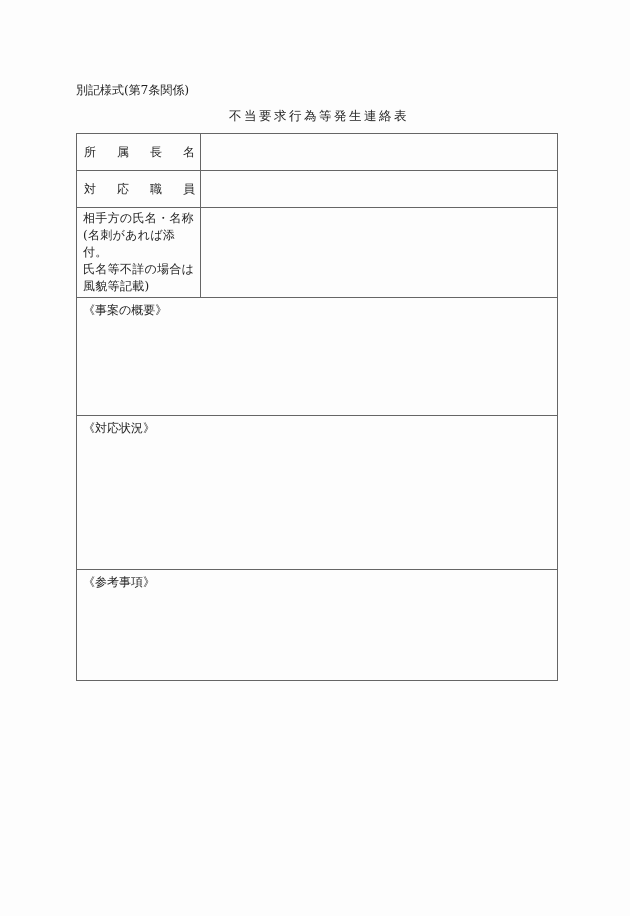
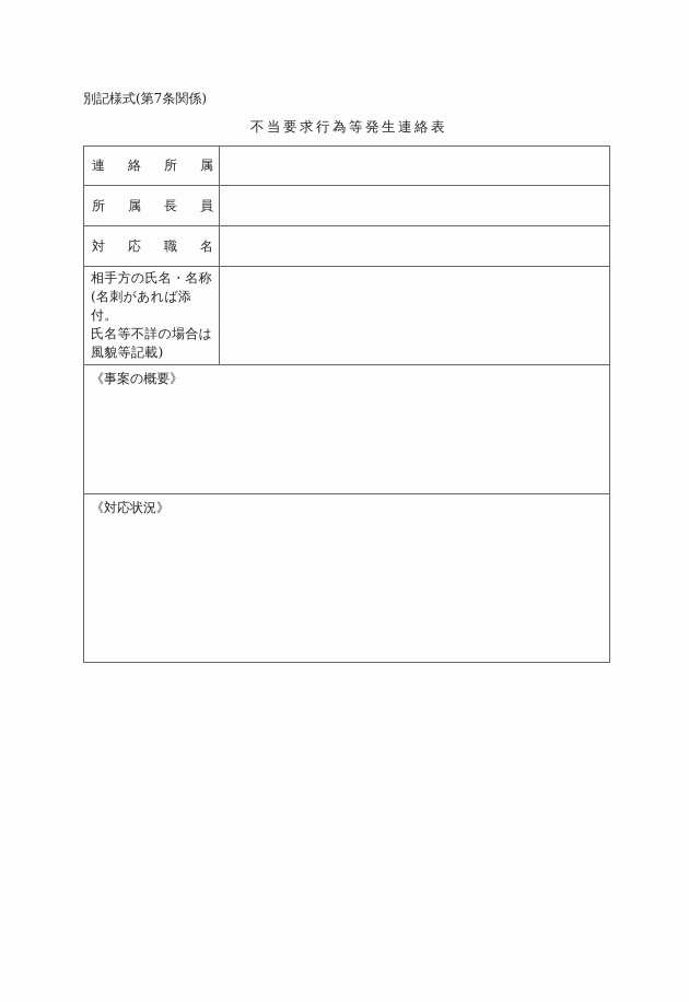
  別記様式(第7条関係)
  不当要求行為等発生連絡表
+ 連 絡 所 属
- 所 属 長 名
+ 所 属 長 員
- 対 応 職 員
+ 対 応 職 名
  相手方の氏名・名称 (名刺があれば添付。 氏名等不詳の場合は 風貌等記載)
  《事案の概要》
  《対応状況》
- 《参考事項》
